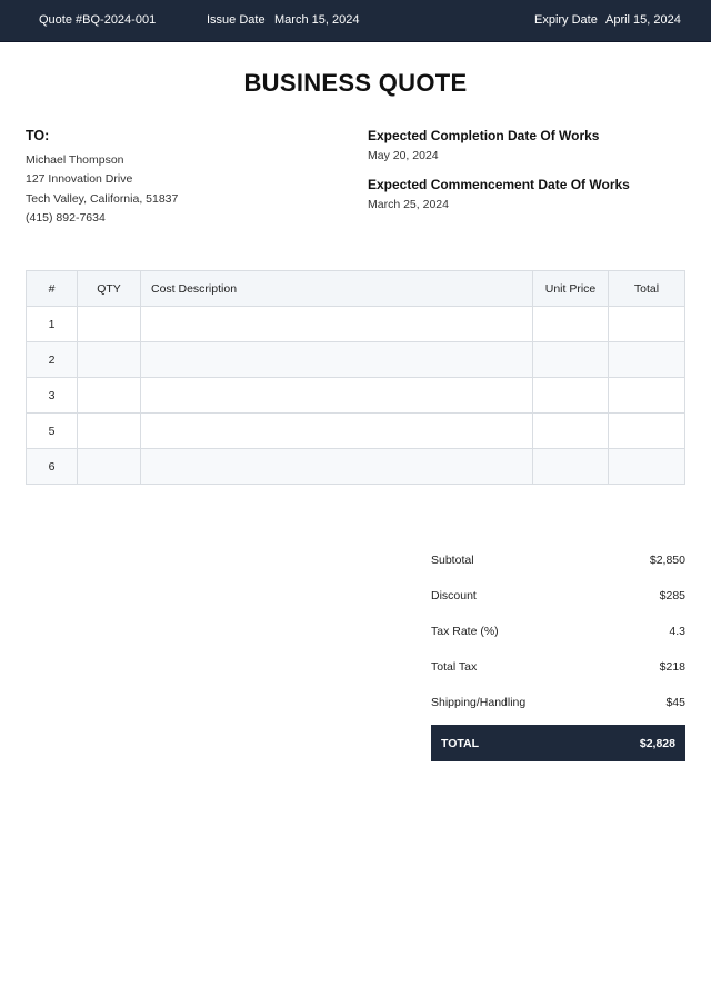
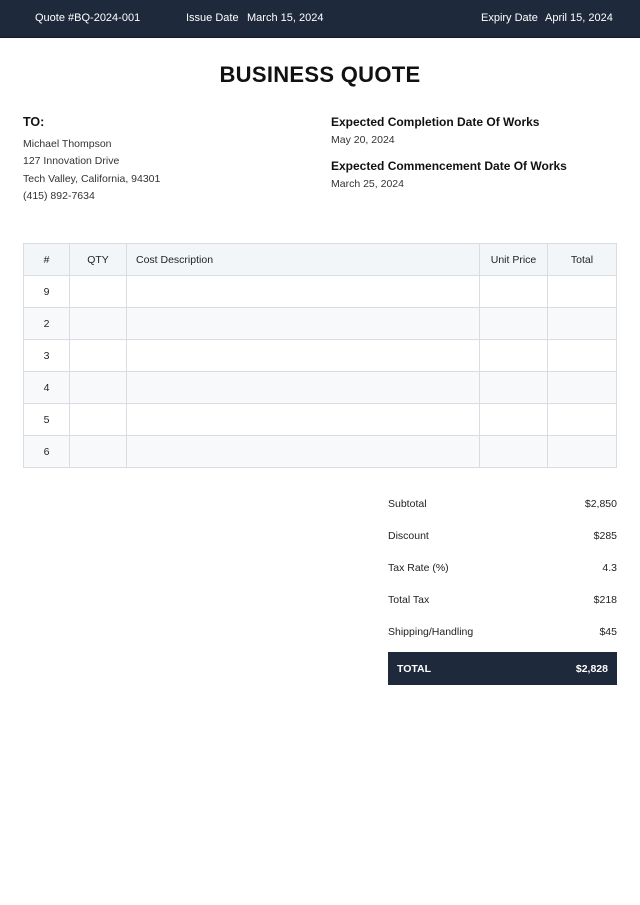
  Quote #BQ-2024-001
  Issue Date
  March 15, 2024
  Expiry Date
  April 15, 2024
  BUSINESS QUOTE
  TO:
  Michael Thompson
  127 Innovation Drive
- Tech Valley, California, 51837
+ Tech Valley, California, 94301
  (415) 892-7634
  Expected Completion Date Of Works
  May 20, 2024
  Expected Commencement Date Of Works
  March 25, 2024
  #	QTY	Cost Description	Unit Price	Total
- 1
+ 9
  2
  3
+ 4
  5
  6
  Subtotal
  $2,850
  Discount
  $285
  Tax Rate (%)
  4.3
  Total Tax
  $218
  Shipping/Handling
  $45
  TOTAL
  $2,828
